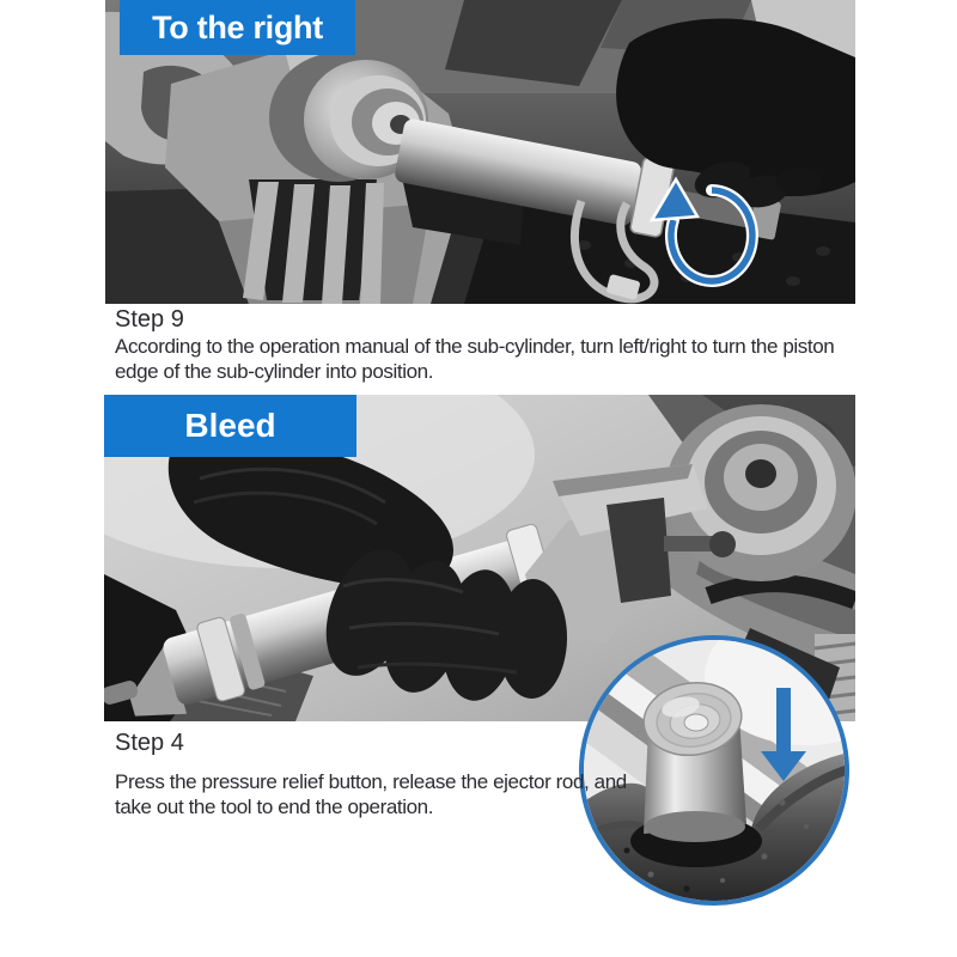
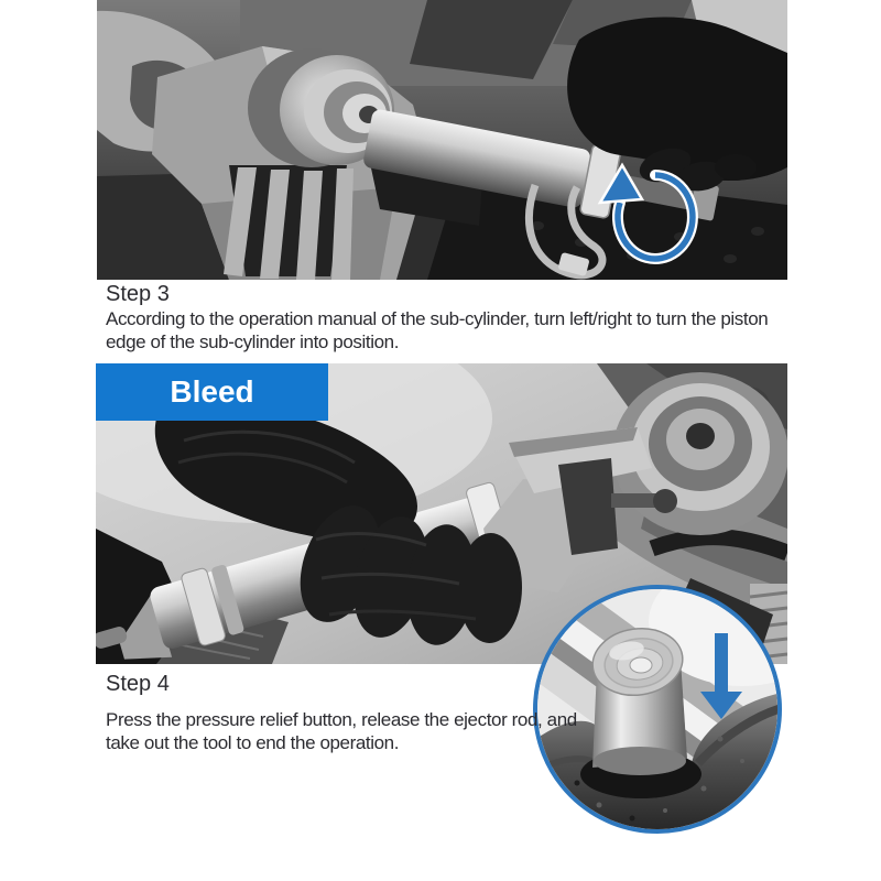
- To the right
- Step 9
+ Step 3
  According to the operation manual of the sub-cylinder, turn left/right to turn the piston edge of the sub-cylinder into position.
  Bleed
  Step 4
  Press the pressure relief button, release the ejector rod, and take out the tool to end the operation.
